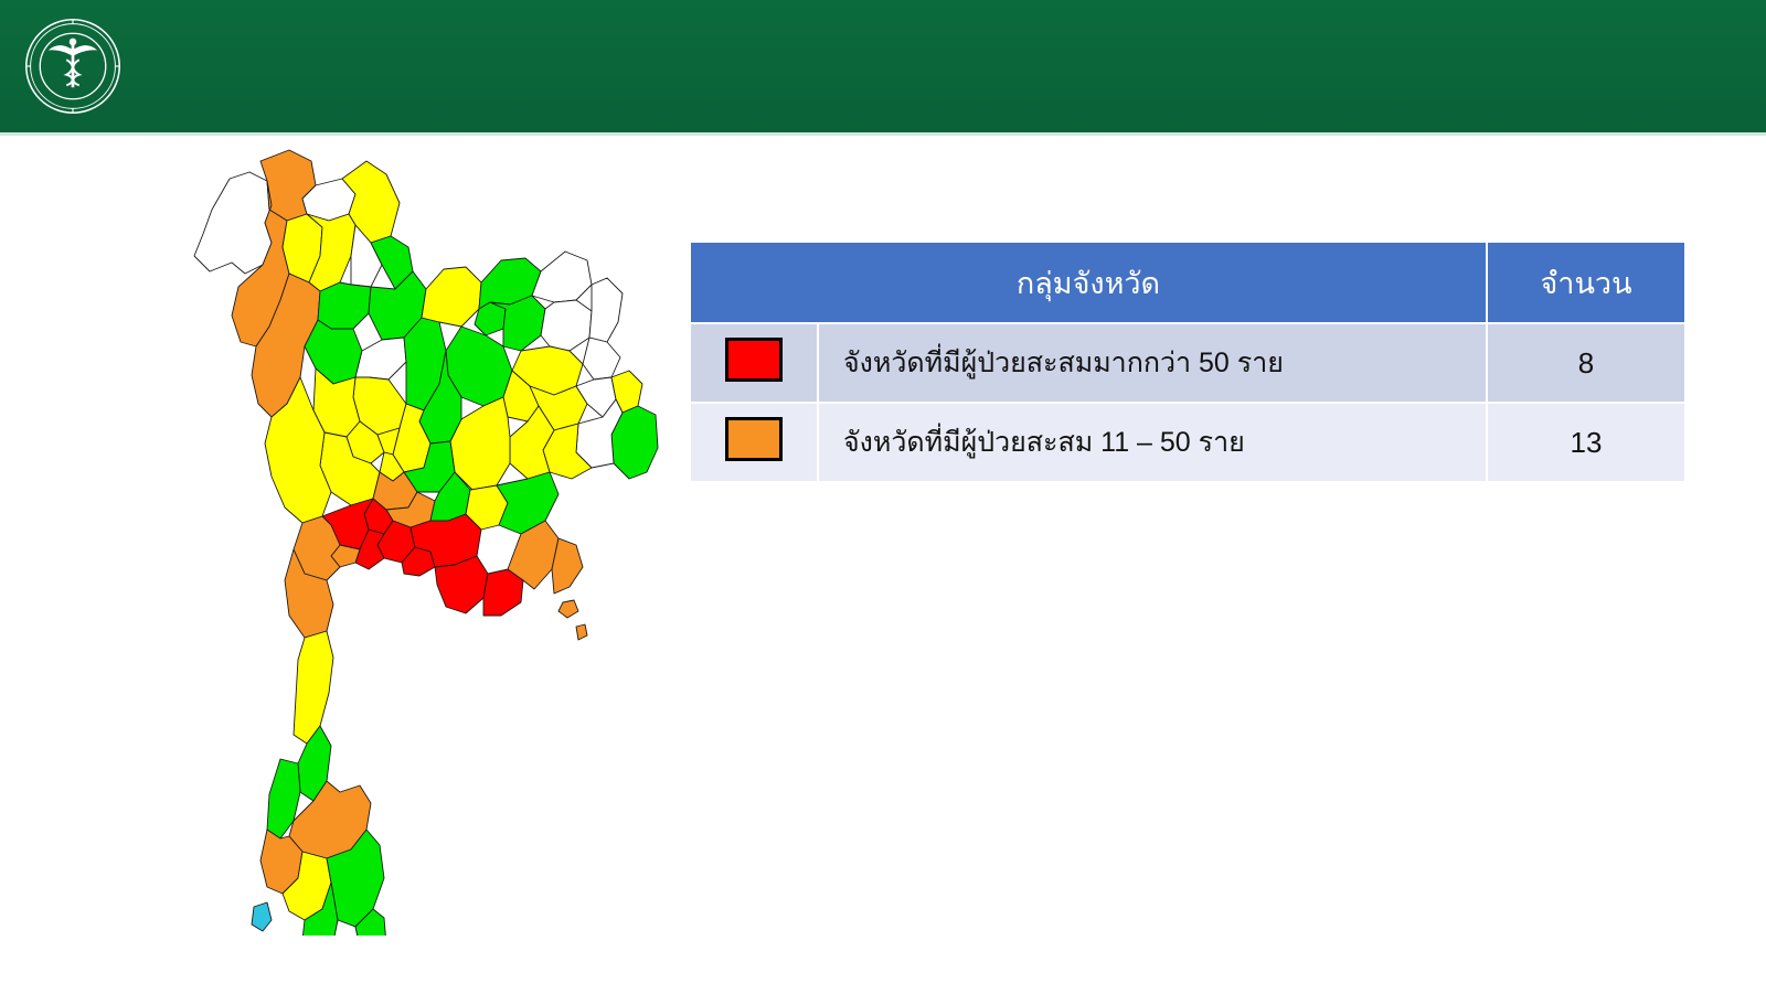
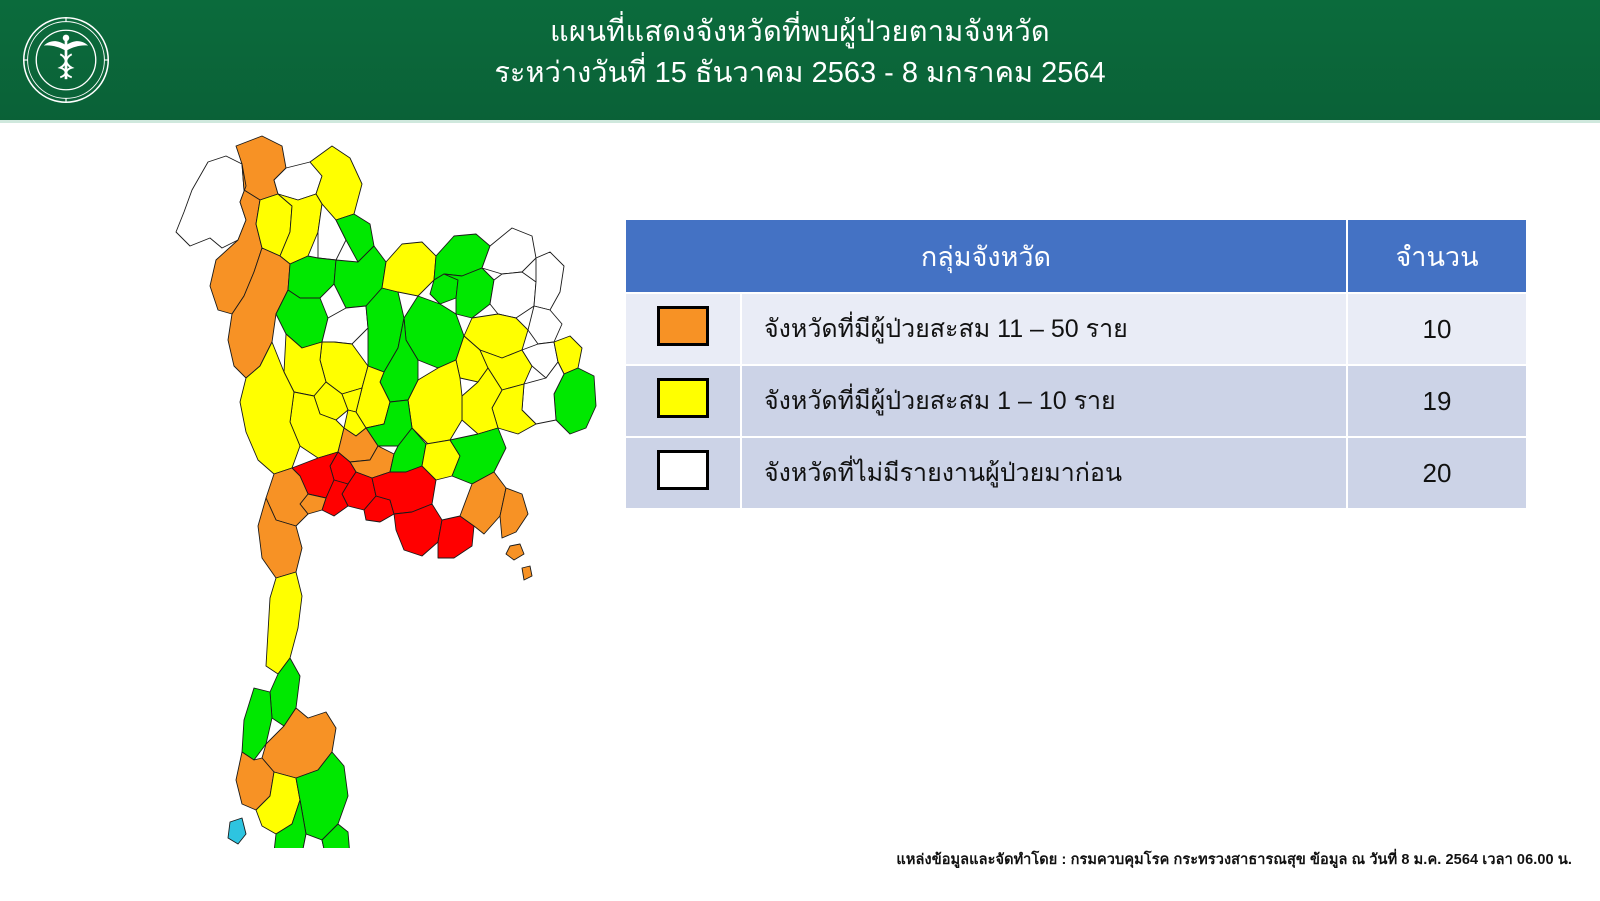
+ แผนที่แสดงจังหวัดที่พบผู้ป่วยตามจังหวัด
+ ระหว่างวันที่ 15 ธันวาคม 2563 - 8 มกราคม 2564
  กลุ่มจังหวัด	จำนวน
- 	จังหวัดที่มีผู้ป่วยสะสมมากกว่า 50 ราย	8
- 	จังหวัดที่มีผู้ป่วยสะสม 11 – 50 ราย	13
+ 	จังหวัดที่มีผู้ป่วยสะสม 11 – 50 ราย	10
+ 	จังหวัดที่มีผู้ป่วยสะสม 1 – 10 ราย	19
+ 	จังหวัดที่ไม่มีรายงานผู้ป่วยมาก่อน	20
+ แหล่งข้อมูลและจัดทำโดย : กรมควบคุมโรค กระทรวงสาธารณสุข ข้อมูล ณ วันที่ 8 ม.ค. 2564 เวลา 06.00 น.
